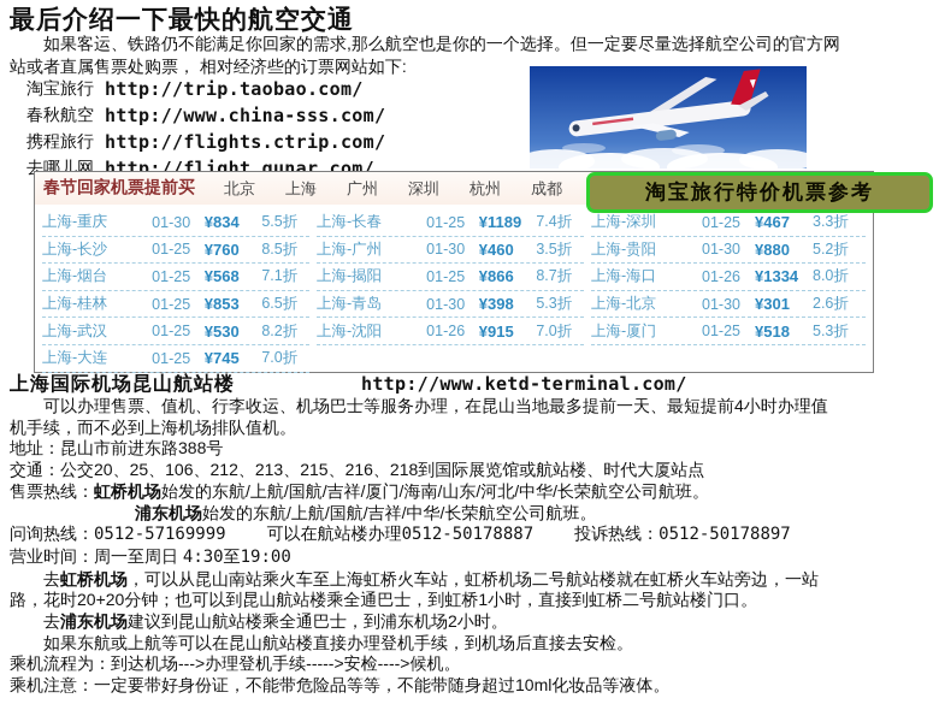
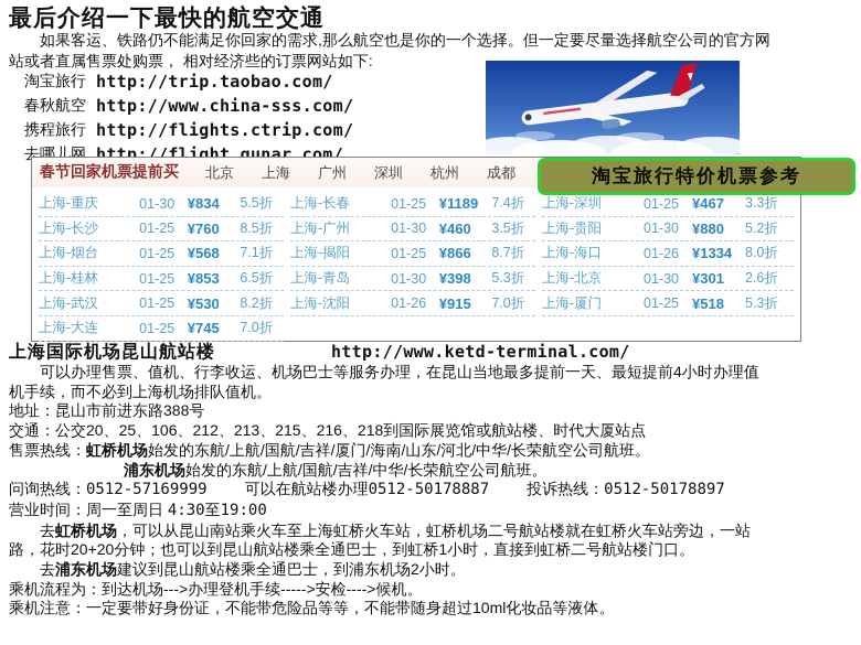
  最后介绍一下最快的航空交通
  如果客运、铁路仍不能满足你回家的需求,那么航空也是你的一个选择。但一定要尽量选择航空公司的官方网
  站或者直属售票处购票， 相对经济些的订票网站如下:
  淘宝旅行
  http://trip.taobao.com/
  春秋航空
  http://www.china-sss.com/
  携程旅行
  http://flights.ctrip.com/
  去哪儿网
  http://flight.qunar.com/
  春节回家机票提前买
  北京
  上海
  广州
  深圳
  杭州
  成都
  上海-重庆
  01-30
  ¥834
  5.5折
  上海-长沙
  01-25
  ¥760
  8.5折
  上海-烟台
  01-25
  ¥568
  7.1折
  上海-桂林
  01-25
  ¥853
  6.5折
  上海-武汉
  01-25
  ¥530
  8.2折
  上海-大连
  01-25
  ¥745
  7.0折
  上海-长春
  01-25
  ¥1189
  7.4折
  上海-广州
  01-30
  ¥460
  3.5折
  上海-揭阳
  01-25
  ¥866
  8.7折
  上海-青岛
  01-30
  ¥398
  5.3折
  上海-沈阳
  01-26
  ¥915
  7.0折
  上海-深圳
  01-25
  ¥467
  3.3折
  上海-贵阳
  01-30
  ¥880
  5.2折
  上海-海口
  01-26
  ¥1334
  8.0折
  上海-北京
  01-30
  ¥301
  2.6折
  上海-厦门
  01-25
  ¥518
  5.3折
  淘宝旅行特价机票参考
  上海国际机场昆山航站楼
  http://www.ketd-terminal.com/
  可以办理售票、值机、行李收运、机场巴士等服务办理，在昆山当地最多提前一天、最短提前4小时办理值
  机手续，而不必到上海机场排队值机。
  地址：昆山市前进东路388号
  交通：公交20、25、106、212、213、215、216、218到国际展览馆或航站楼、时代大厦站点
  售票热线：虹桥机场始发的东航/上航/国航/吉祥/厦门/海南/山东/河北/中华/长荣航空公司航班。
  浦东机场始发的东航/上航/国航/吉祥/中华/长荣航空公司航班。
  问询热线：0512-57169999 可以在航站楼办理0512-50178887 投诉热线：0512-50178897
  营业时间：周一至周日 4:30至19:00
  去虹桥机场，可以从昆山南站乘火车至上海虹桥火车站，虹桥机场二号航站楼就在虹桥火车站旁边，一站
  路，花时20+20分钟；也可以到昆山航站楼乘全通巴士，到虹桥1小时，直接到虹桥二号航站楼门口。
  去浦东机场建议到昆山航站楼乘全通巴士，到浦东机场2小时。
- 如果东航或上航等可以在昆山航站楼直接办理登机手续，到机场后直接去安检。
  乘机流程为：到达机场--->办理登机手续----->安检---->候机。
  乘机注意：一定要带好身份证，不能带危险品等等，不能带随身超过10ml化妆品等液体。
